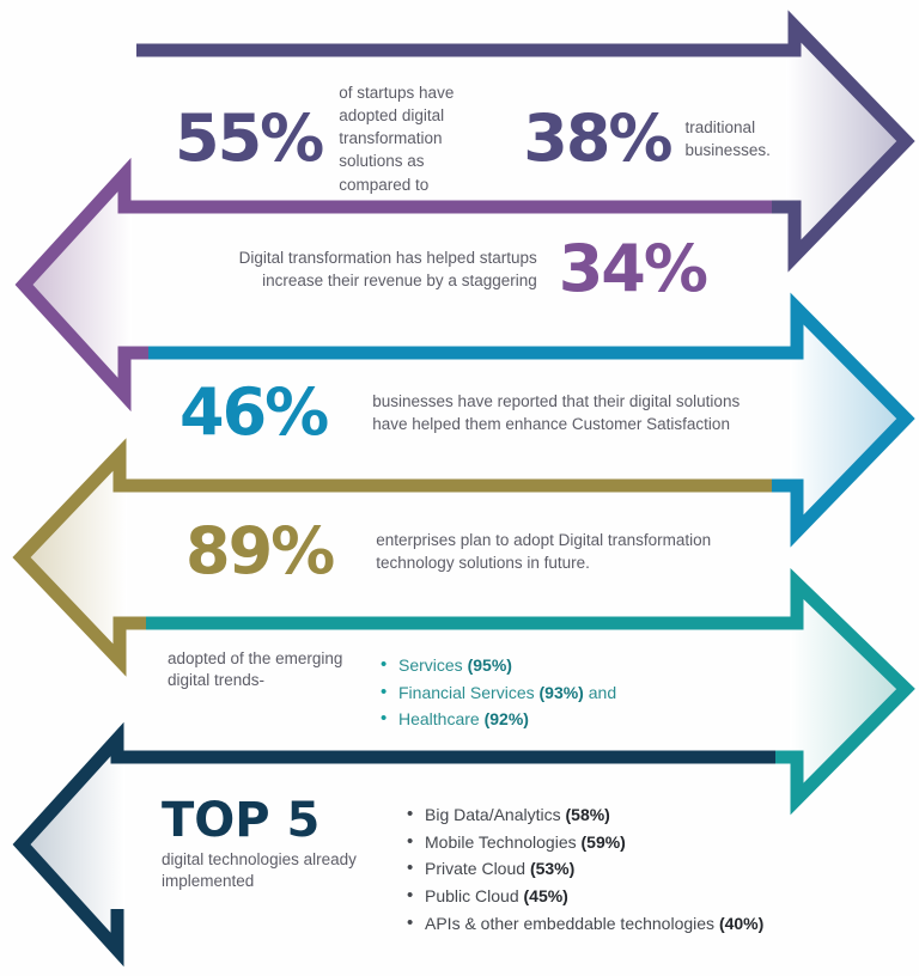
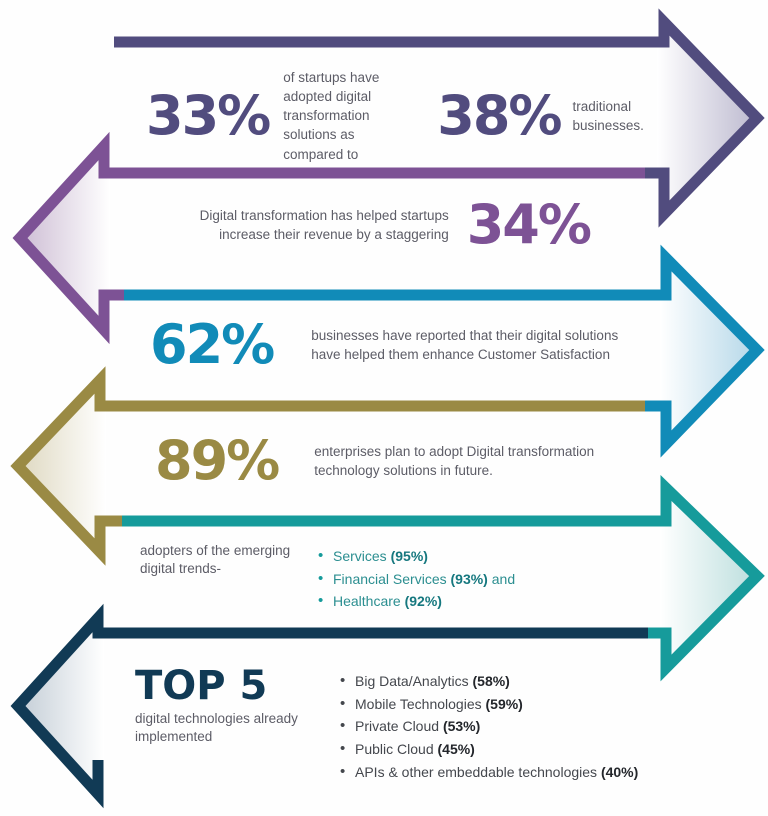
- 55%
+ 33%
  of startups have adopted digital transformation solutions as compared to
  38%
  traditional businesses.
  Digital transformation has helped startups increase their revenue by a staggering
  34%
- 46%
+ 62%
  businesses have reported that their digital solutions have helped them enhance Customer Satisfaction
  89%
  enterprises plan to adopt Digital transformation technology solutions in future.
- adopted of the emerging digital trends-
+ adopters of the emerging digital trends-
  Services (95%)
  Financial Services (93%) and
  Healthcare (92%)
  TOP 5
  digital technologies already implemented
  Big Data/Analytics (58%)
  Mobile Technologies (59%)
  Private Cloud (53%)
  Public Cloud (45%)
  APIs & other embeddable technologies (40%)
